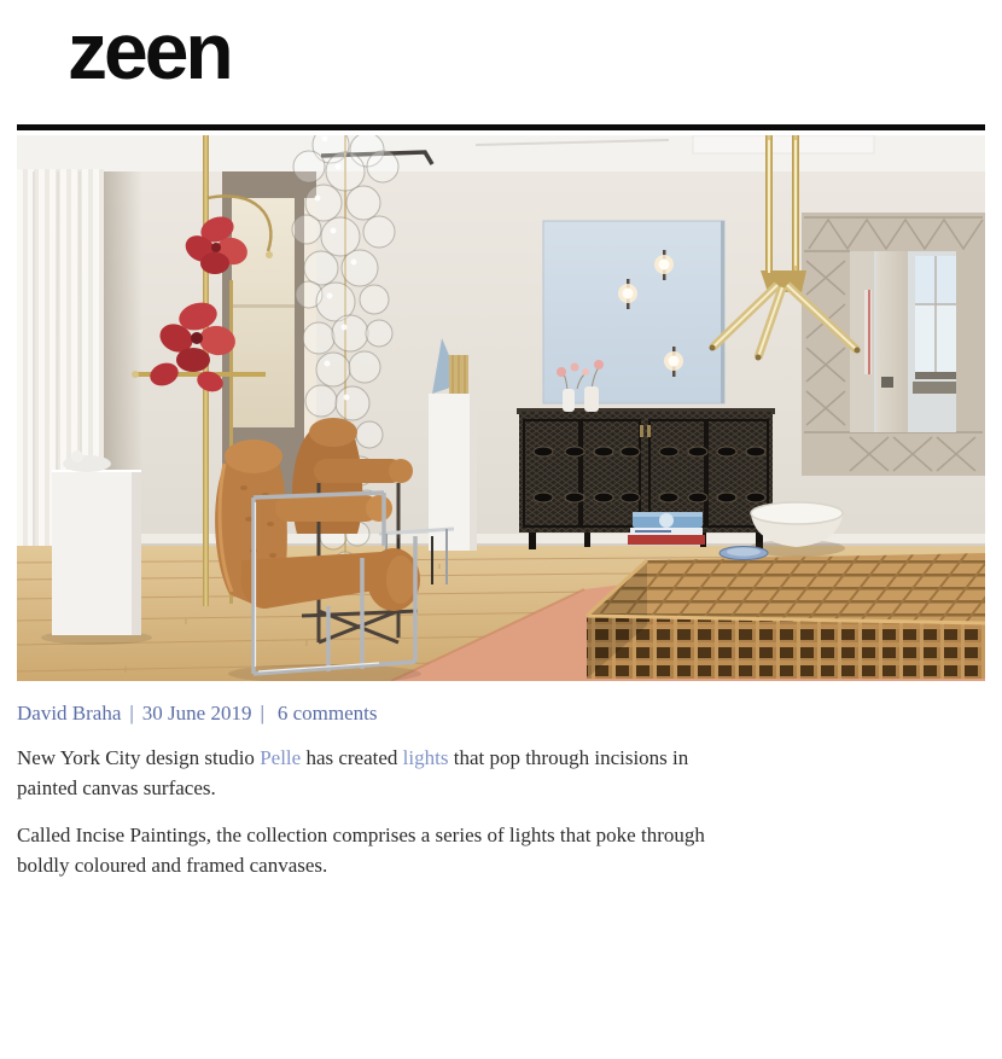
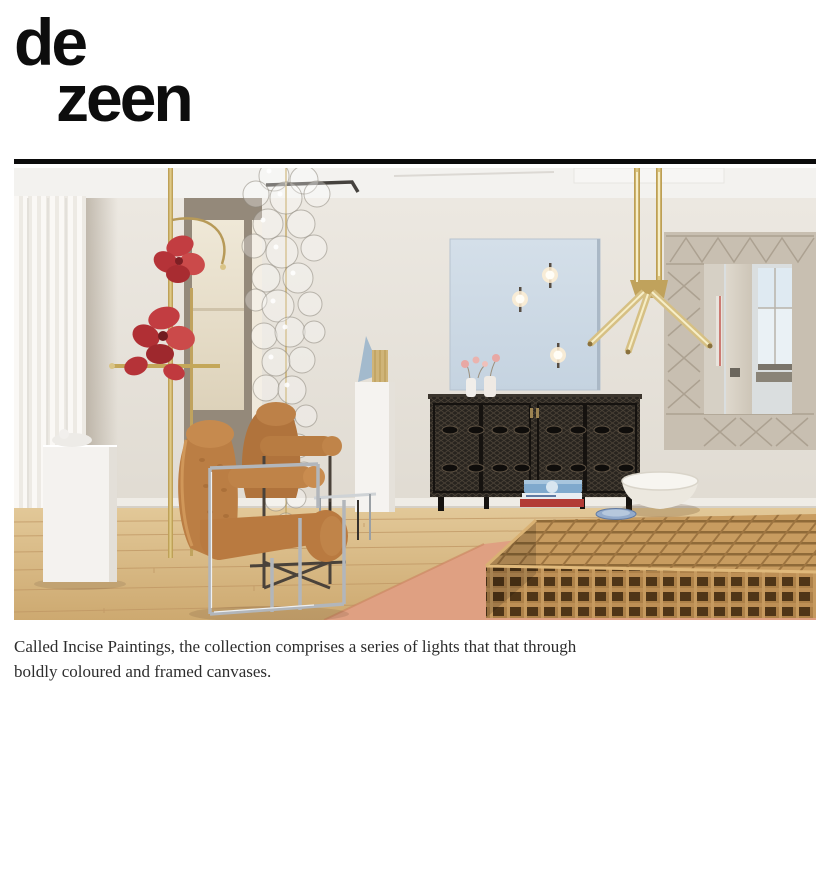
+ de
  zeen
- David Braha | 30 June 2019 | 6 comments
- New York City design studio Pelle has created lights that pop through incisions in painted canvas surfaces.
- Called Incise Paintings, the collection comprises a series of lights that poke through boldly coloured and framed canvases.
+ Called Incise Paintings, the collection comprises a series of lights that that through boldly coloured and framed canvases.
